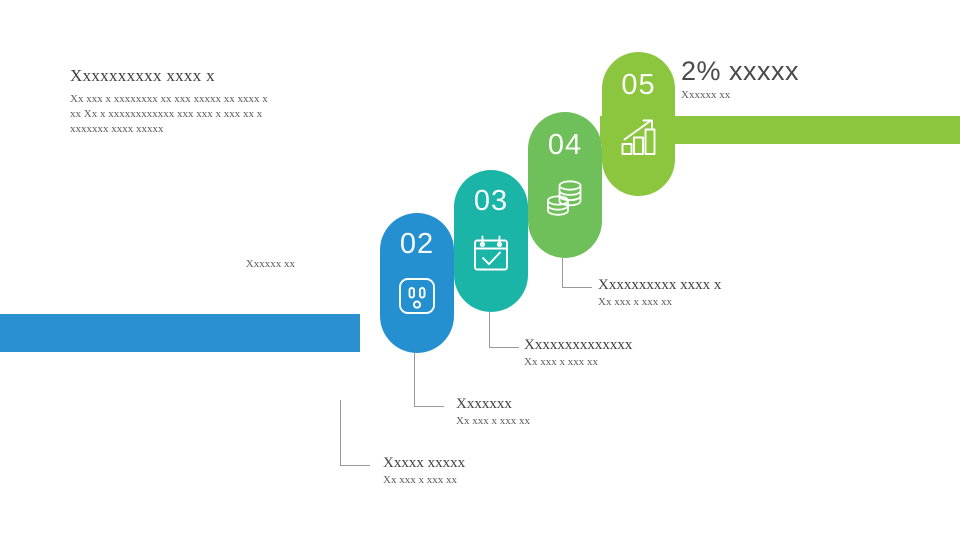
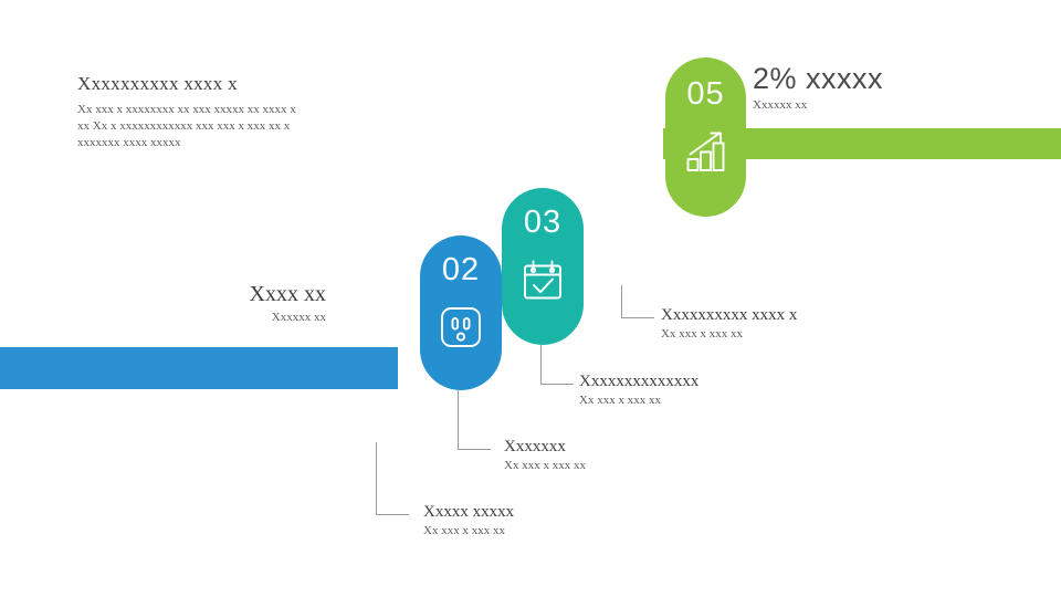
  Xxxxxxxxxx xxxx x
  Xx xxx x xxxxxxxx xx xxx xxxxx xx xxxx x
  xx Xx x xxxxxxxxxxxx xxx xxx x xxx xx x
  xxxxxxx xxxx xxxxx
+ Xxxx xx
  Xxxxxx xx
  2% xxxxx
  Xxxxxx xx
  02
  03
- 04
  05
  Xxxxx xxxxx
  Xx xxx x xxx xx
  Xxxxxxx
  Xx xxx x xxx xx
  Xxxxxxxxxxxxxx
  Xx xxx x xxx xx
  Xxxxxxxxxx xxxx x
  Xx xxx x xxx xx
